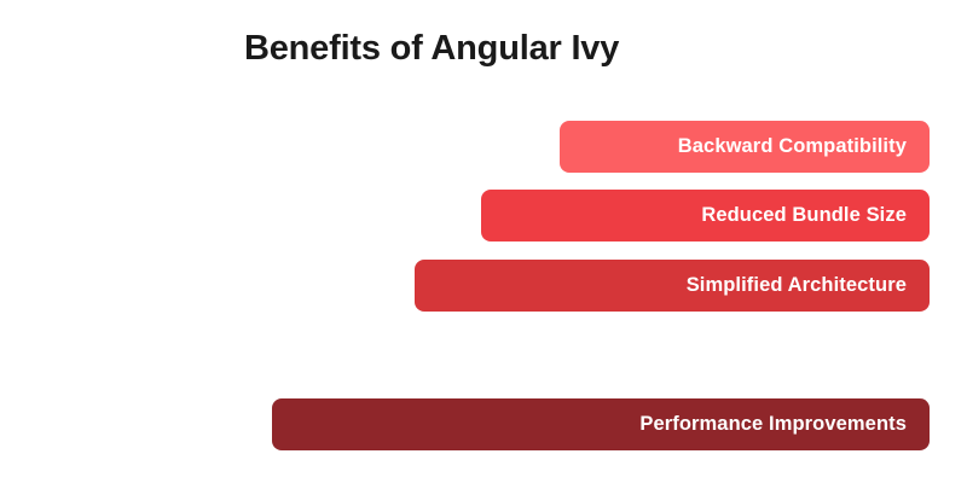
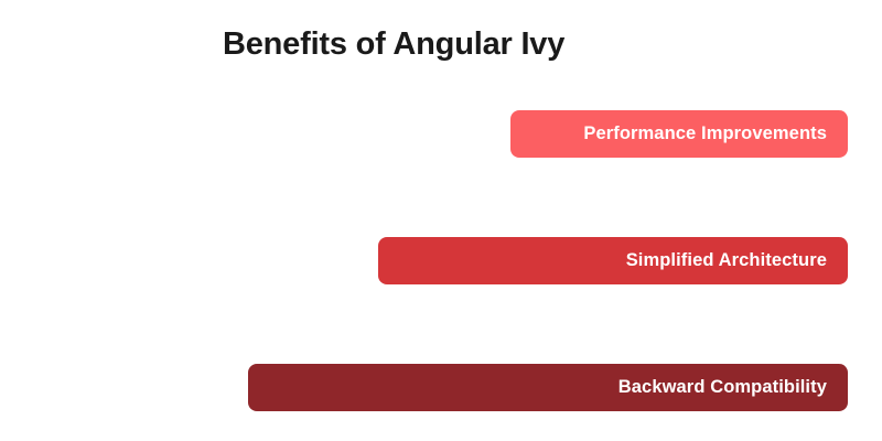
  Benefits of Angular Ivy
- Backward Compatibility
+ Performance Improvements
- Reduced Bundle Size
  Simplified Architecture
- Performance Improvements
+ Backward Compatibility
